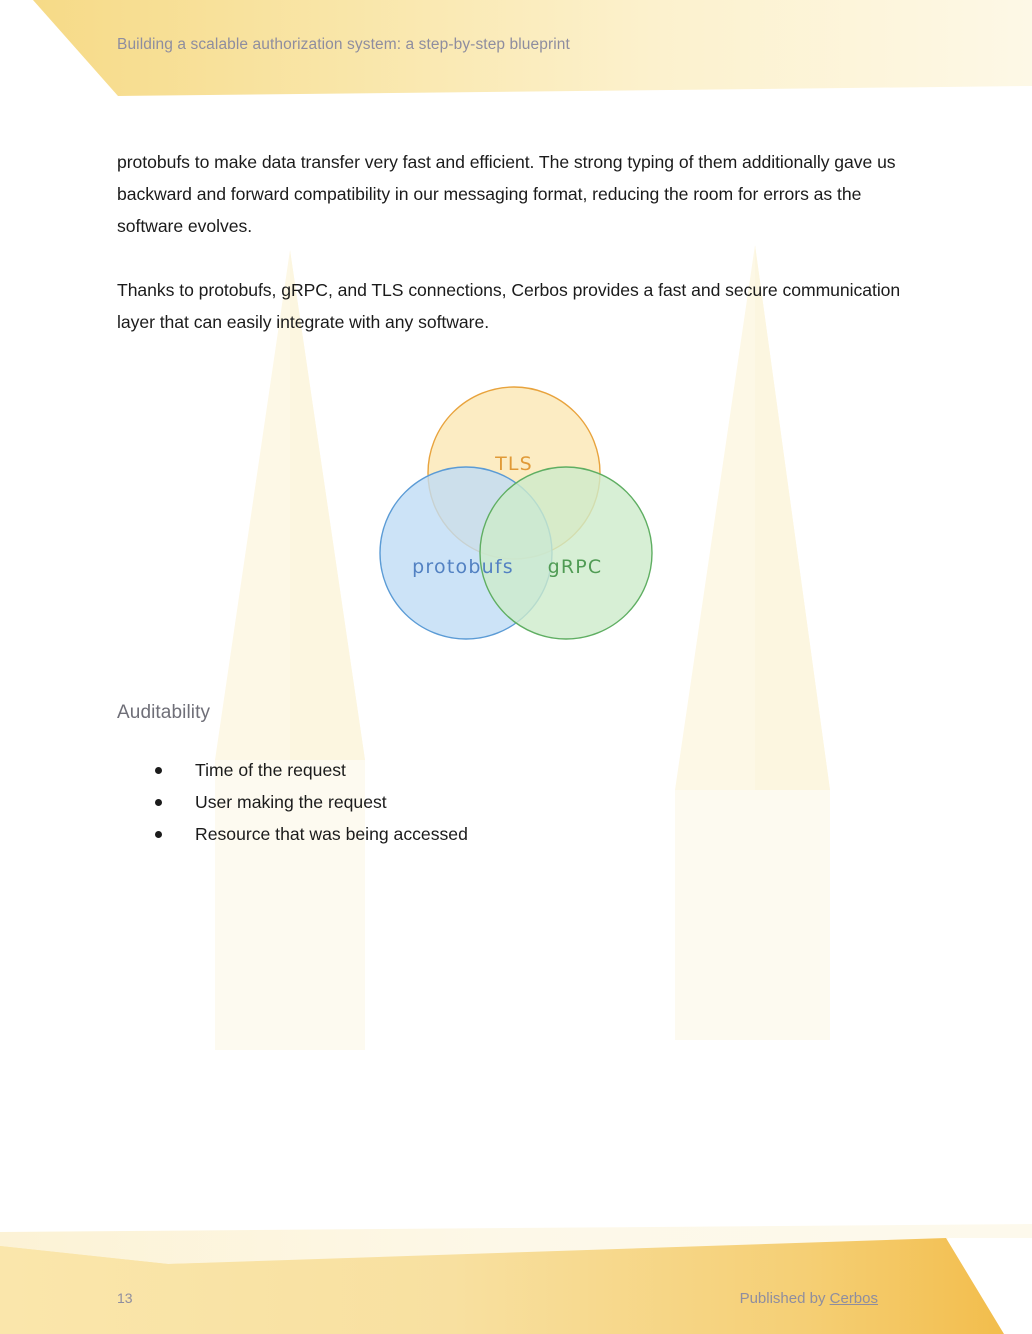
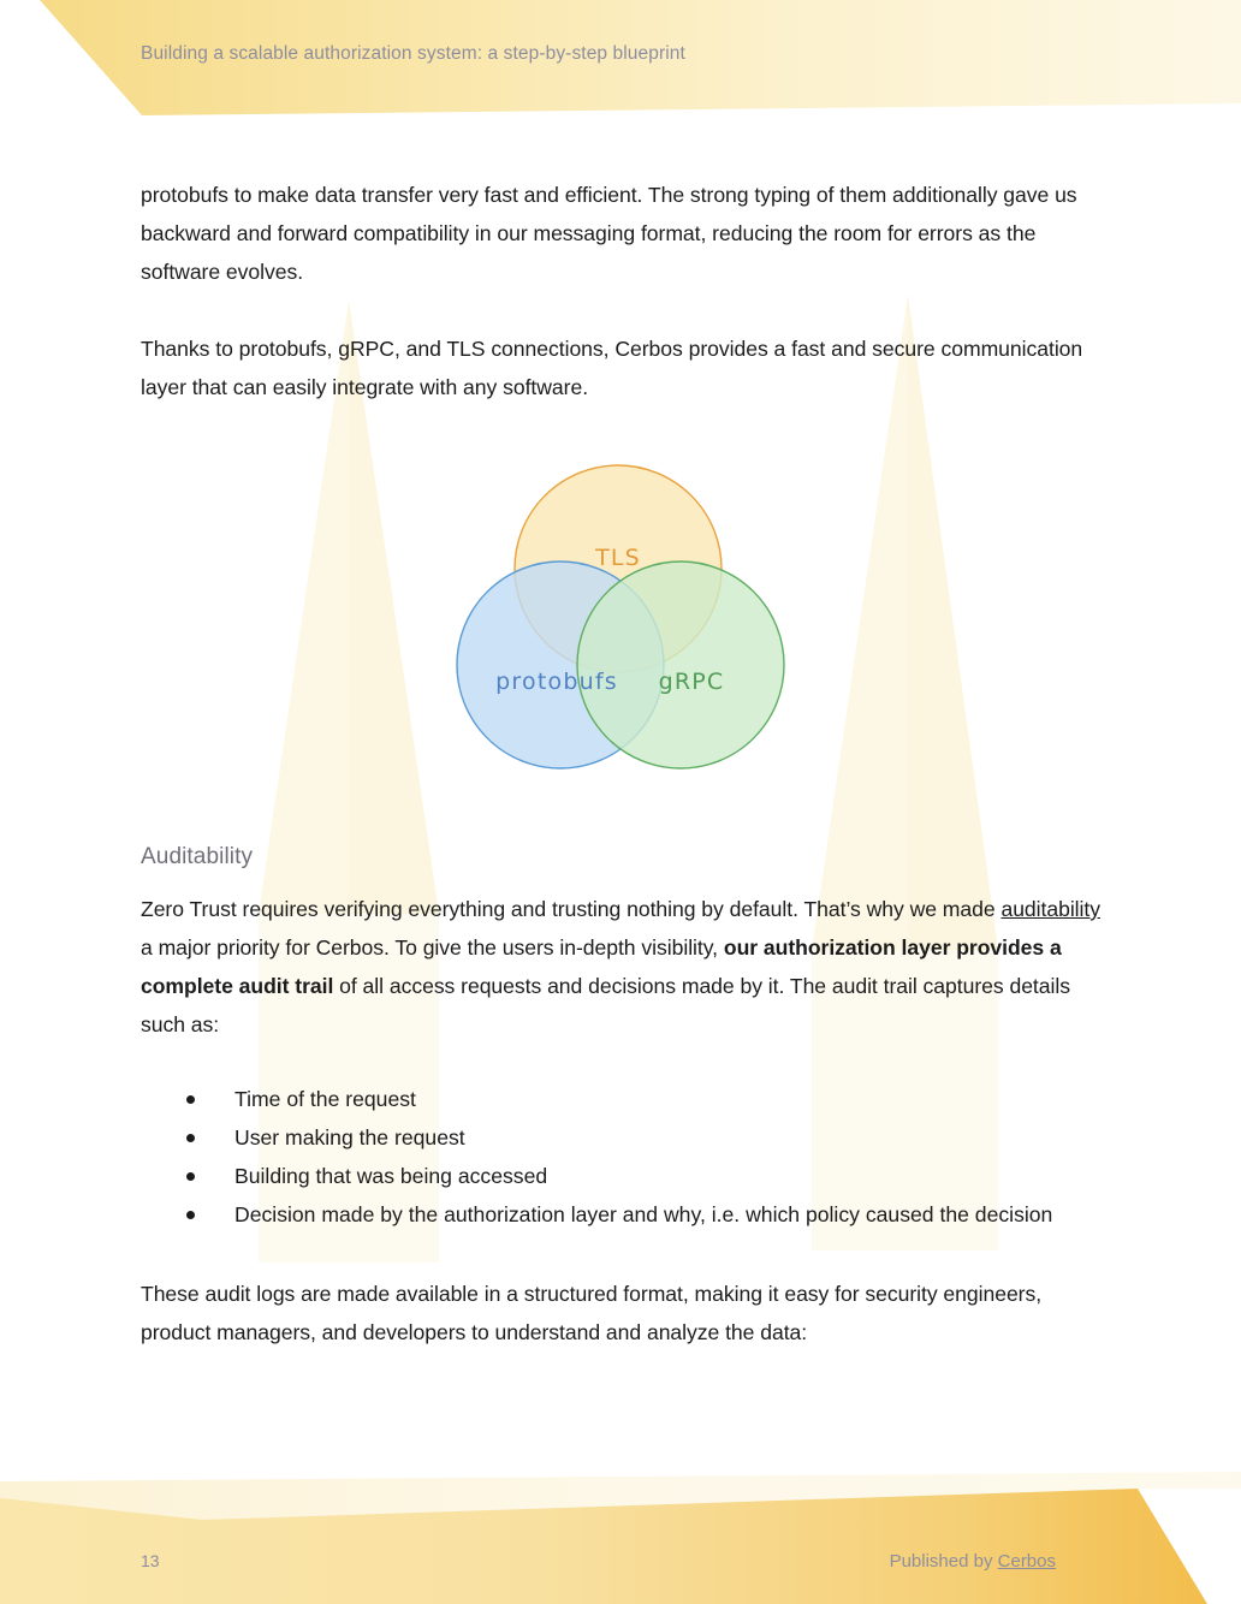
  Building a scalable authorization system: a step-by-step blueprint
  protobufs to make data transfer very fast and efficient. The strong typing of them additionally gave us backward and forward compatibility in our messaging format, reducing the room for errors as the software evolves.
  Thanks to protobufs, gRPC, and TLS connections, Cerbos provides a fast and secure communication layer that can easily integrate with any software.
  TLS
  protobufs
  gRPC
  Auditability
+ Zero Trust requires verifying everything and trusting nothing by default. That’s why we made auditability a major priority for Cerbos. To give the users in-depth visibility, our authorization layer provides a complete audit trail of all access requests and decisions made by it. The audit trail captures details such as:
  Time of the request
  User making the request
- Resource that was being accessed
+ Building that was being accessed
+ Decision made by the authorization layer and why, i.e. which policy caused the decision
+ These audit logs are made available in a structured format, making it easy for security engineers, product managers, and developers to understand and analyze the data:
  13
  Published by Cerbos
